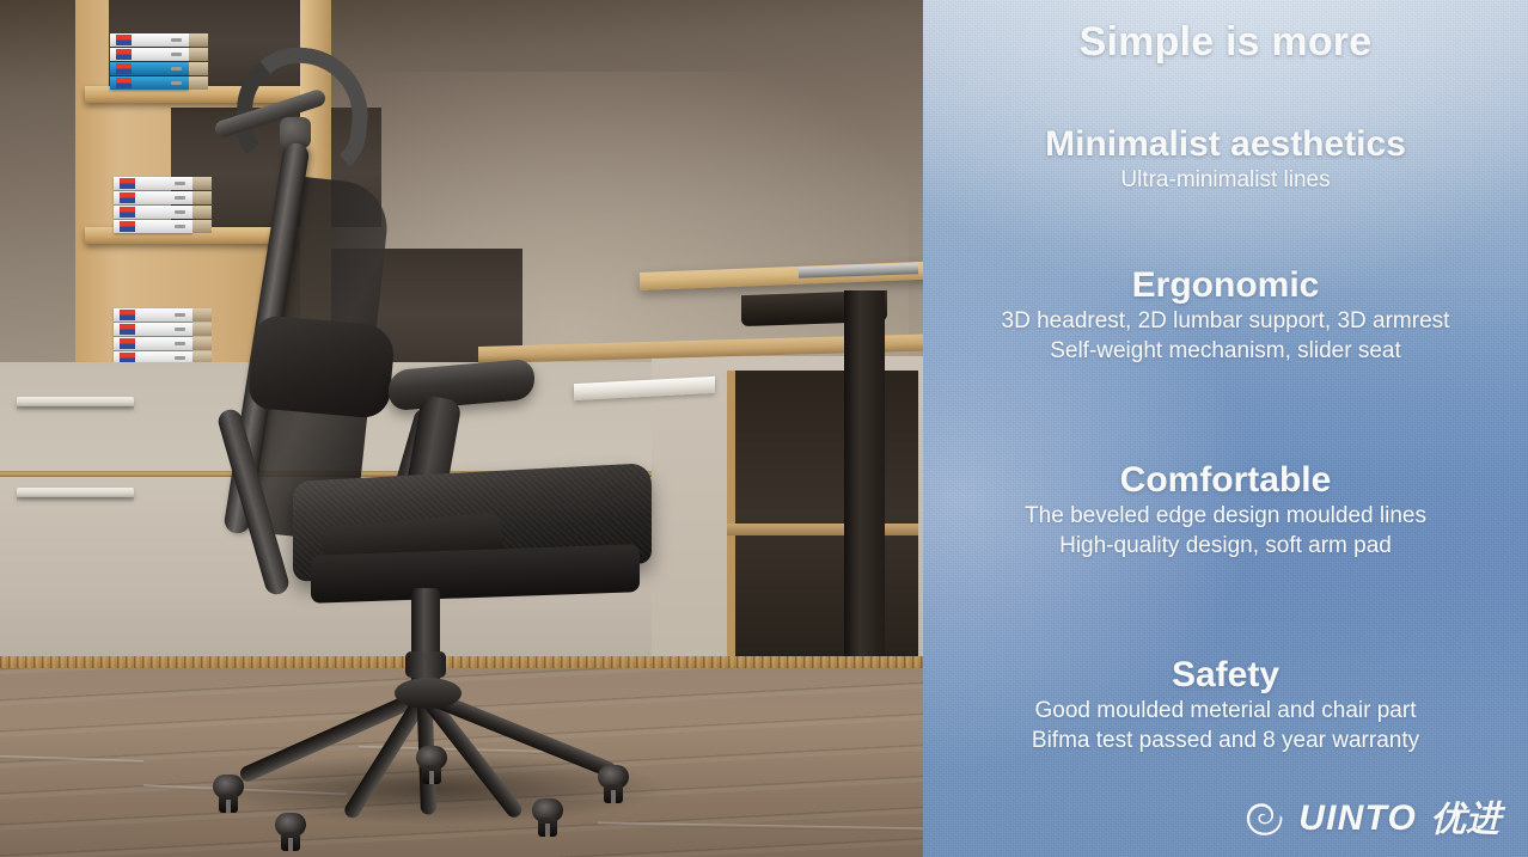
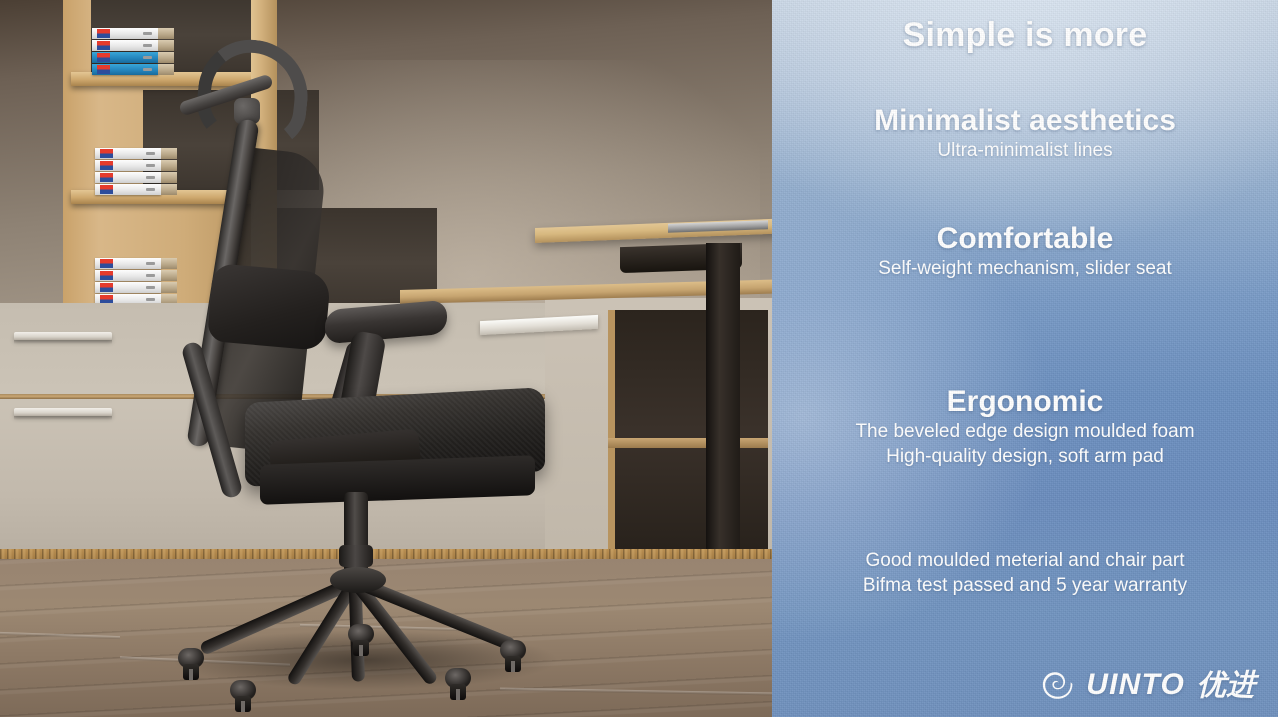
  Simple is more
  Minimalist aesthetics
  Ultra-minimalist lines
- Ergonomic
+ Comfortable
- 3D headrest, 2D lumbar support, 3D armrest
  Self-weight mechanism, slider seat
- Comfortable
+ Ergonomic
- The beveled edge design moulded lines
+ The beveled edge design moulded foam
  High-quality design, soft arm pad
- Safety
  Good moulded meterial and chair part
- Bifma test passed and 8 year warranty
+ Bifma test passed and 5 year warranty
  UINTO
  优进
